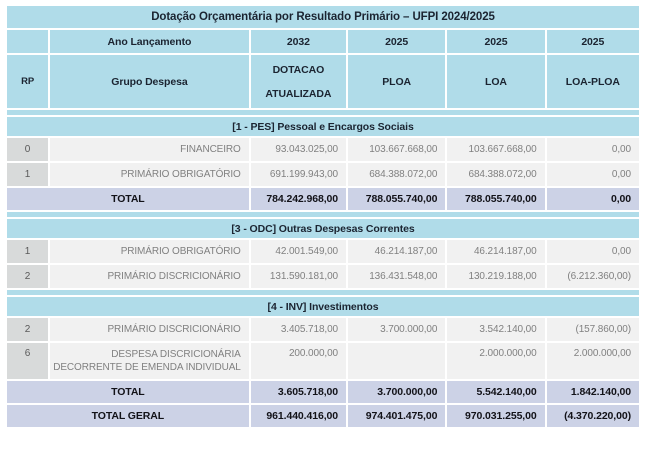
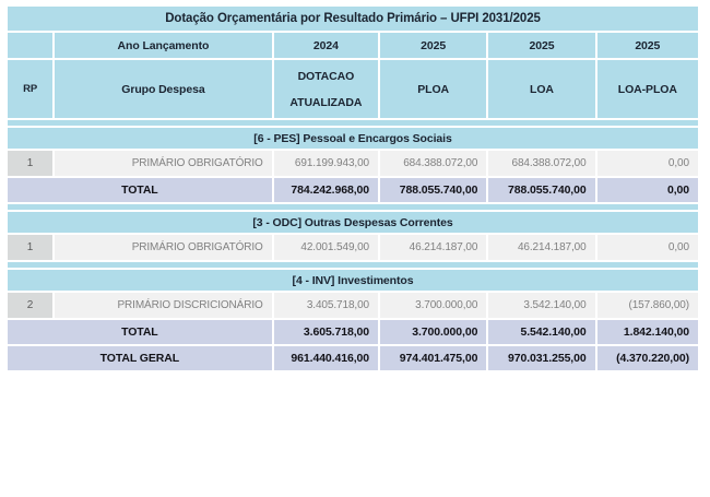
- Dotação Orçamentária por Resultado Primário – UFPI 2024/2025
+ Dotação Orçamentária por Resultado Primário – UFPI 2031/2025
- 	Ano Lançamento	2032	2025	2025	2025
+ 	Ano Lançamento	2024	2025	2025	2025
  RP	Grupo Despesa	DOTACAO ATUALIZADA	PLOA	LOA	LOA-PLOA
- [1 - PES] Pessoal e Encargos Sociais
+ [6 - PES] Pessoal e Encargos Sociais
- 0	FINANCEIRO	93.043.025,00	103.667.668,00	103.667.668,00	0,00
  1	PRIMÁRIO OBRIGATÓRIO	691.199.943,00	684.388.072,00	684.388.072,00	0,00
  TOTAL	784.242.968,00	788.055.740,00	788.055.740,00	0,00
  [3 - ODC] Outras Despesas Correntes
  1	PRIMÁRIO OBRIGATÓRIO	42.001.549,00	46.214.187,00	46.214.187,00	0,00
- 2	PRIMÁRIO DISCRICIONÁRIO	131.590.181,00	136.431.548,00	130.219.188,00	(6.212.360,00)
  [4 - INV] Investimentos
  2	PRIMÁRIO DISCRICIONÁRIO	3.405.718,00	3.700.000,00	3.542.140,00	(157.860,00)
- 6	DESPESA DISCRICIONÁRIA DECORRENTE DE EMENDA INDIVIDUAL	200.000,00		2.000.000,00	2.000.000,00
  TOTAL	3.605.718,00	3.700.000,00	5.542.140,00	1.842.140,00
  TOTAL GERAL	961.440.416,00	974.401.475,00	970.031.255,00	(4.370.220,00)
